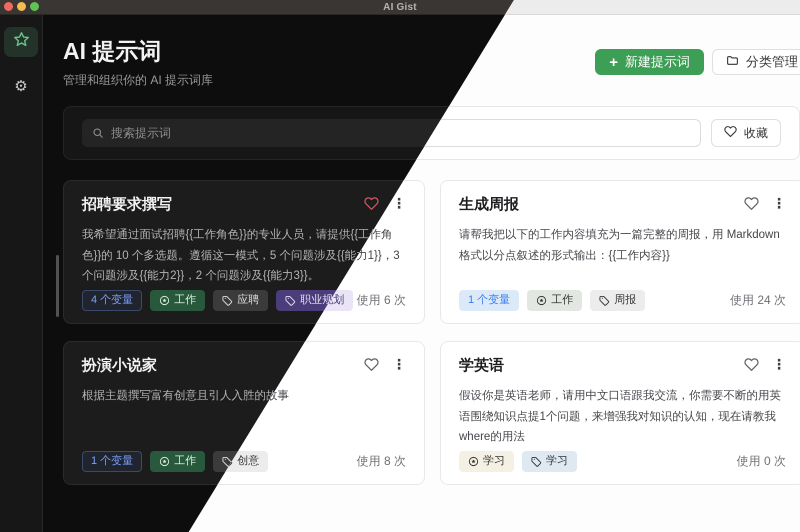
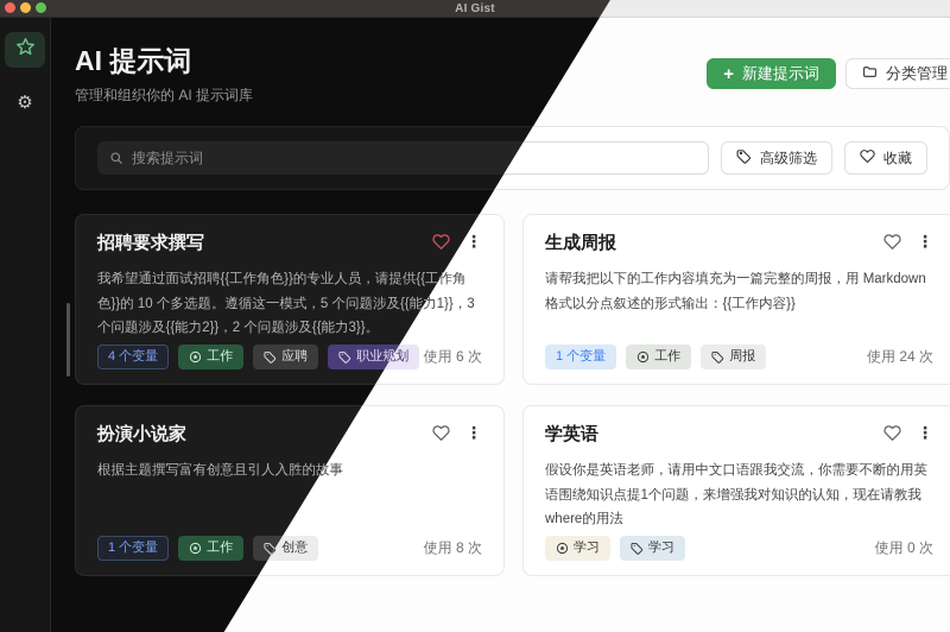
  AI Gist
  ⚙
  AI 提示词
  管理和组织你的 AI 提示词库
  搜索提示词
  招聘要求撰写
  我希望通过面试招聘{{工作角色}}的专业人员，请提供{{工色}}的 10 个多选题。遵循这一模式，5 个问题涉及{{能 个问题涉及{{能力2}}，2 个问题涉及{{能力3}}。
  4 个变量
  工作
  应聘
  职业规
  扮演小说家
  根据主题撰写富有创意且引人入胜的故
  1 个变量
  工作
  +
  新建提示词
  分类管理
+ 高级筛选
  收藏
  ⋮
  使用 6 次
  生成周报
  ⋮
  请帮我把以下的工作内容填充为一篇完整的周报，用 Markdown 格式以分点叙述的形式输出：{{工作内容}}
  1 个变量
  工作
  周报
  使用 24 次
  ⋮
  创意
  使用 8 次
  学英语
  ⋮
  假设你是英语老师，请用中文口语跟我交流，你需要不断的用英语围绕知识点提1个问题，来增强我对知识的认知，现在请教我where的用法
  学习
  学习
  使用 0 次
